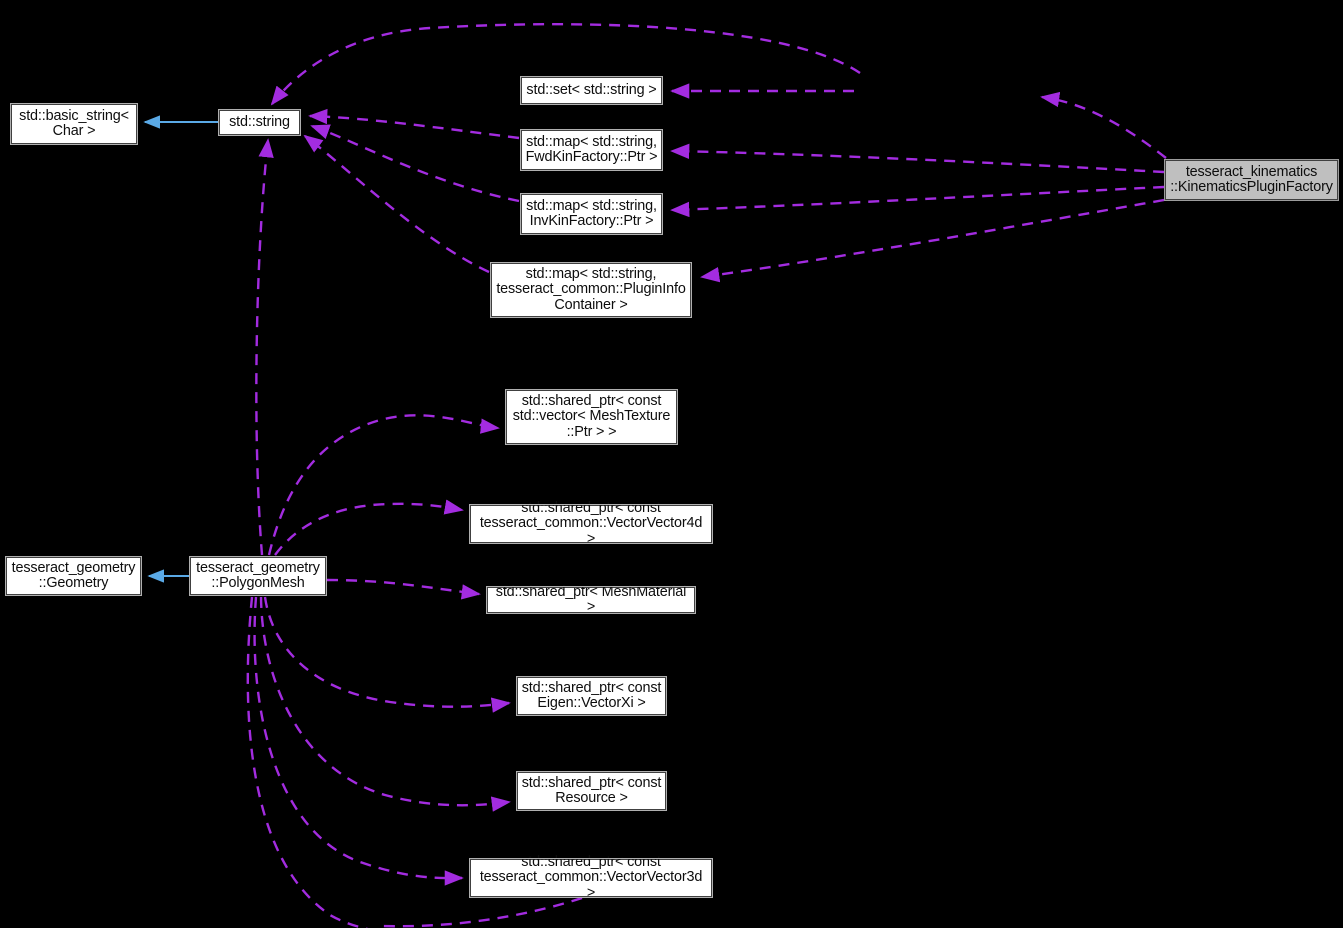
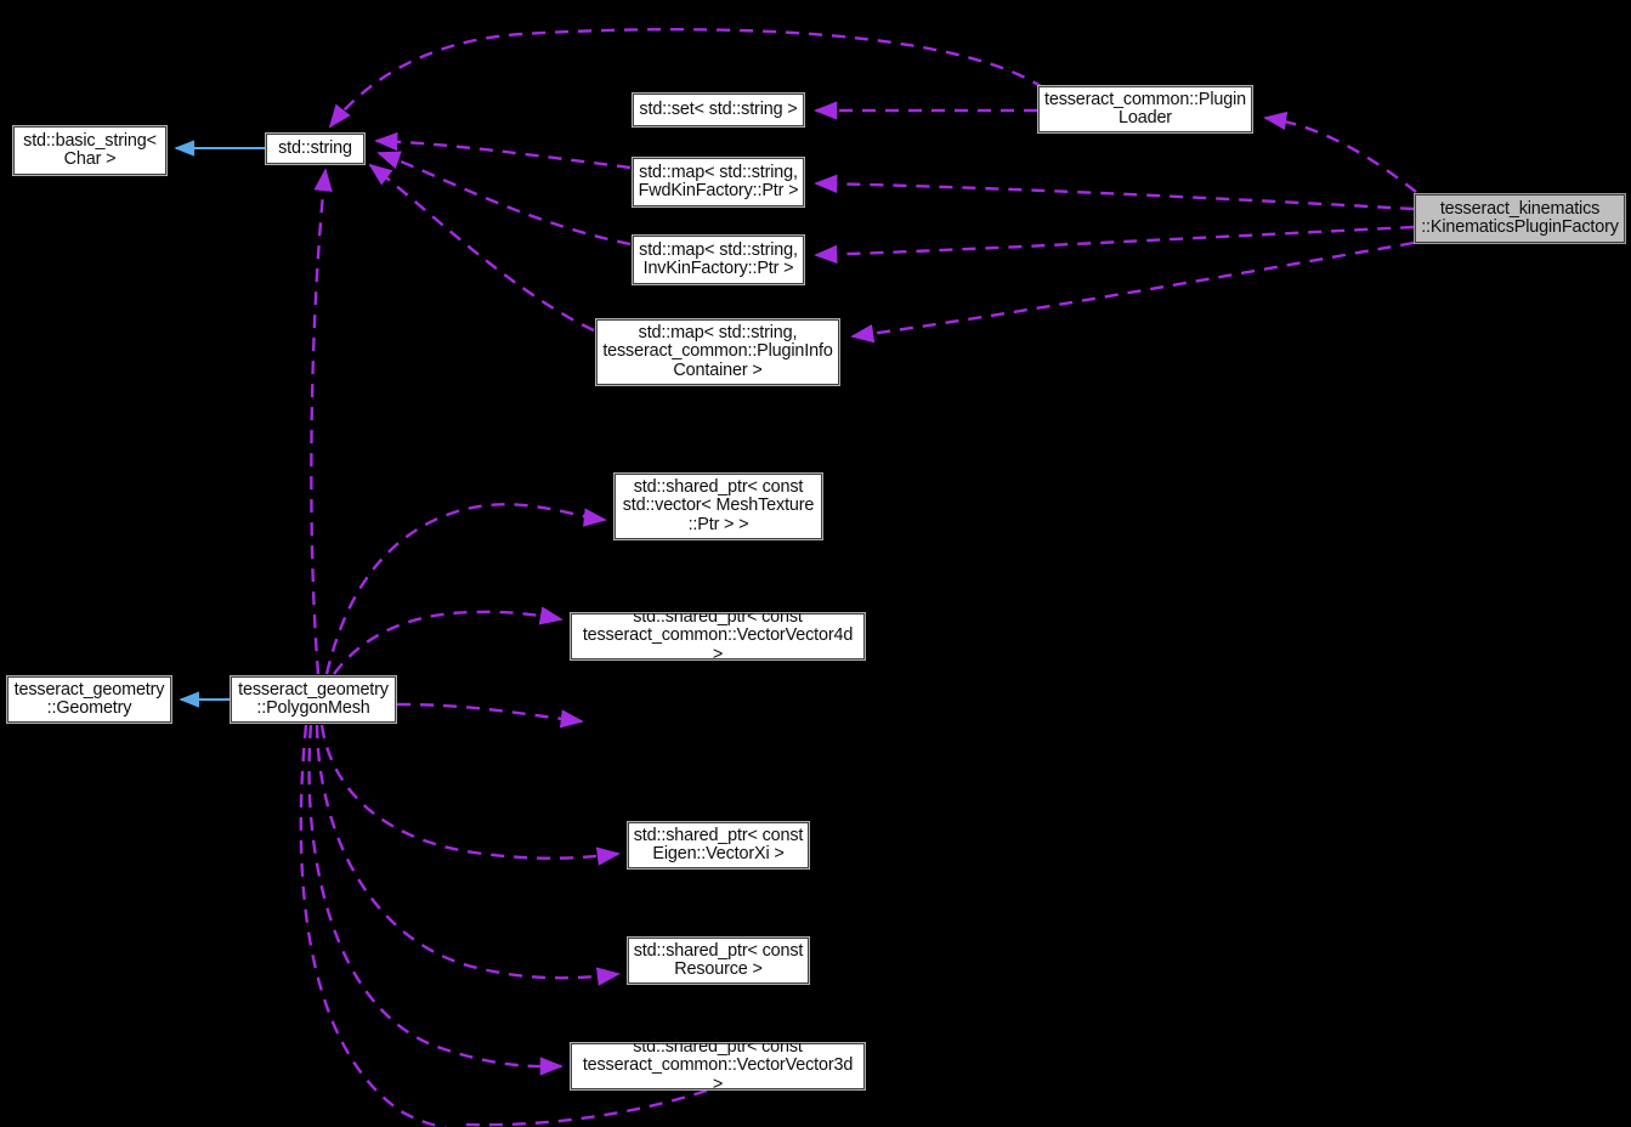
  std::basic_string<
  Char >
  std::string
  std::set< std::string >
+ tesseract_common::Plugin
+ Loader
  tesseract_kinematics
  ::KinematicsPluginFactory
  std::map< std::string,
  FwdKinFactory::Ptr >
  std::map< std::string,
  InvKinFactory::Ptr >
  std::map< std::string,
  tesseract_common::PluginInfo
  Container >
  std::shared_ptr< const
  std::vector< MeshTexture
  ::Ptr > >
  std::shared_ptr< const
  tesseract_common::VectorVector4d >
  tesseract_geometry
  ::Geometry
  tesseract_geometry
  ::PolygonMesh
- std::shared_ptr< MeshMaterial >
  std::shared_ptr< const
  Eigen::VectorXi >
  std::shared_ptr< const
  Resource >
  std::shared_ptr< const
  tesseract_common::VectorVector3d >
